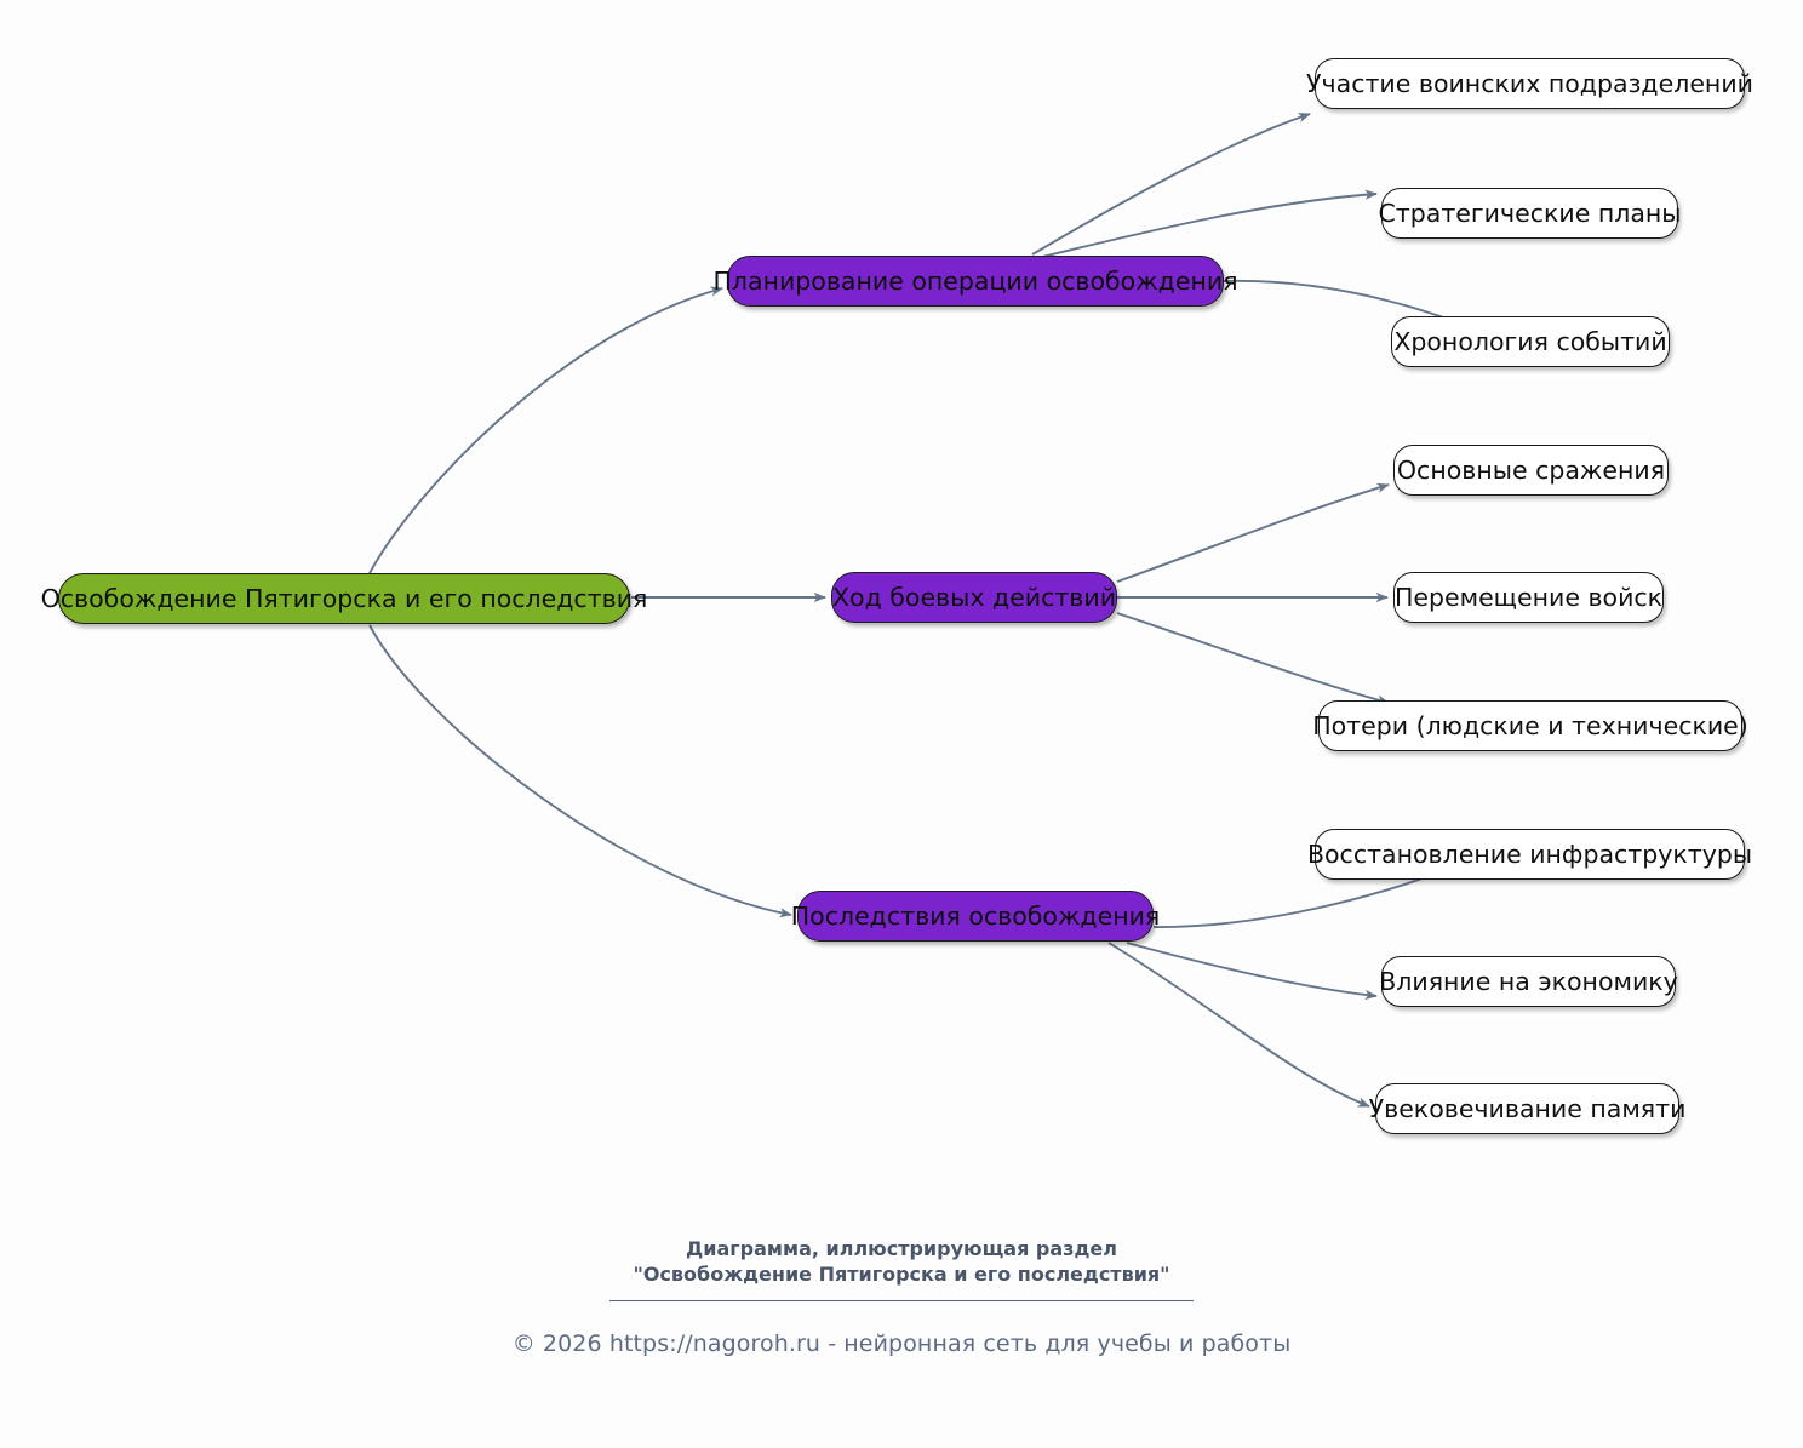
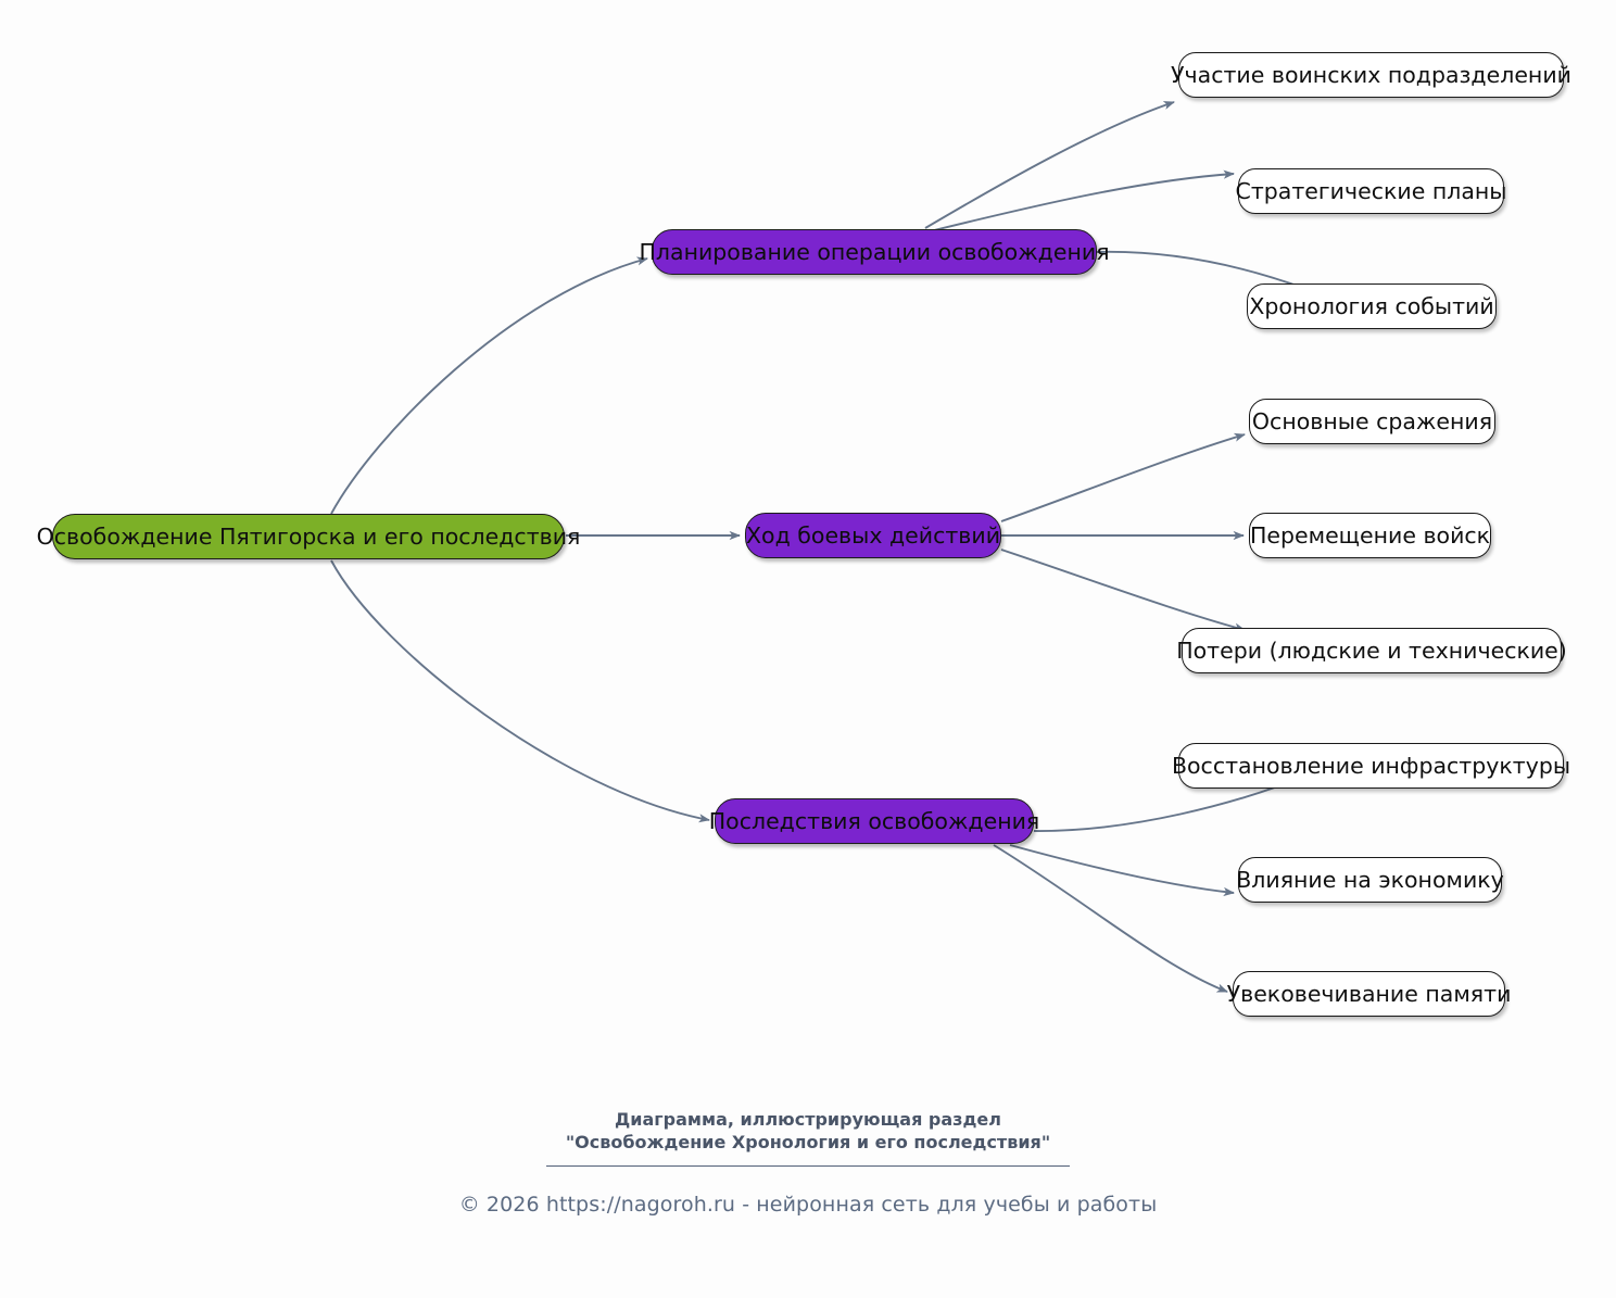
  Освобождение Пятигорска и его последствия
  Планирование операции освобождения
  Участие воинских подразделений
  Стратегические планы
  Хронология событий
  Ход боевых действий
  Основные сражения
  Перемещение войск
  Потери (людские и технические)
  Последствия освобождения
  Восстановление инфраструктуры
  Влияние на экономику
  Увековечивание памяти
  Диаграмма, иллюстрирующая раздел
- "Освобождение Пятигорска и его последствия"
+ "Освобождение Хронология и его последствия"
  © 2026 https://nagoroh.ru - нейронная сеть для учебы и работы
